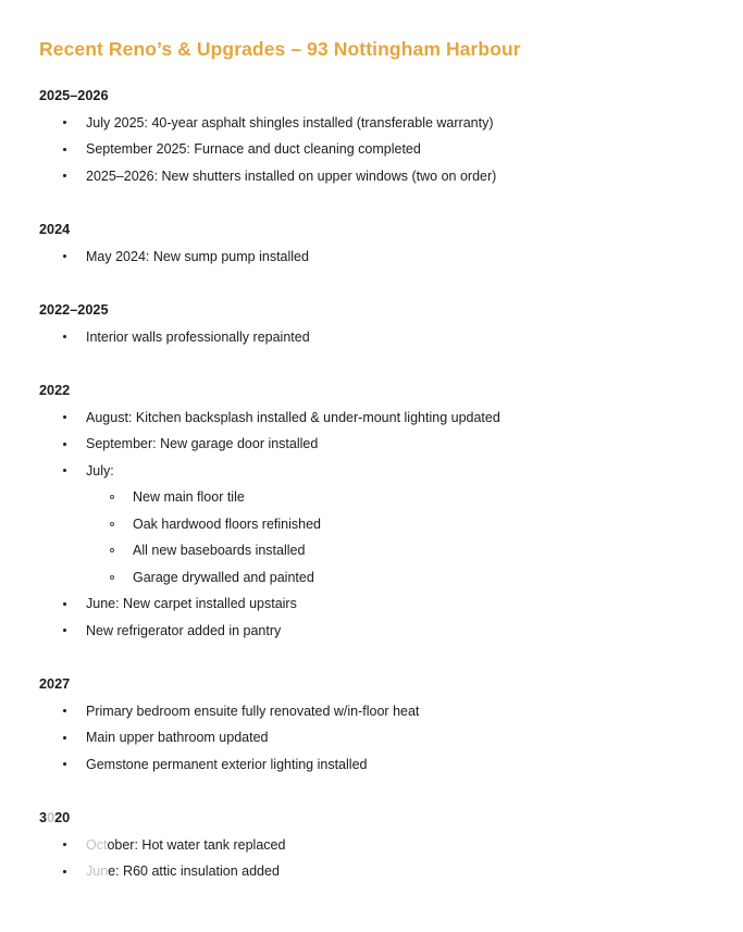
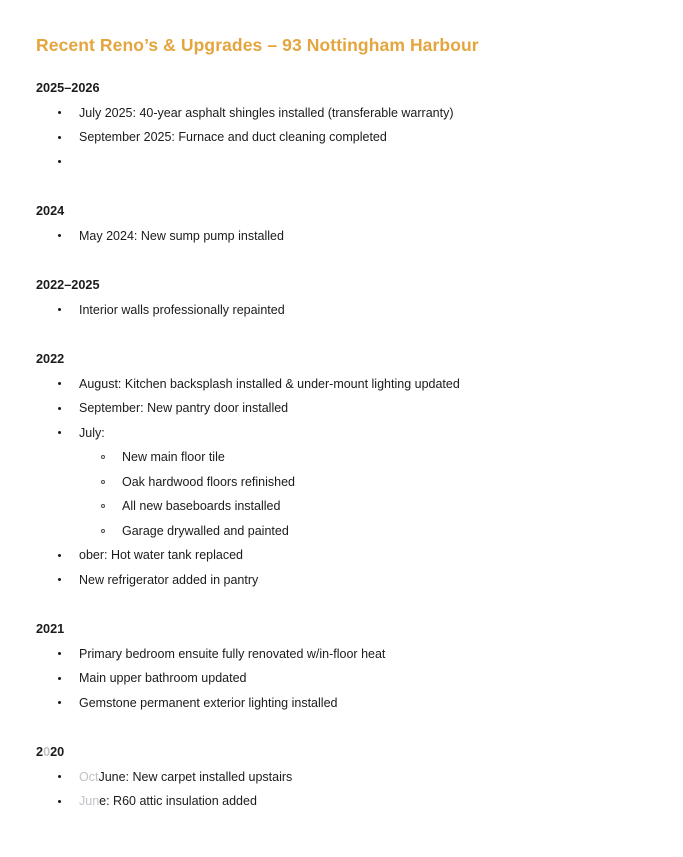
  Recent Reno’s & Upgrades – 93 Nottingham Harbour
  2025–2026
  July 2025: 40-year asphalt shingles installed (transferable warranty)
  September 2025: Furnace and duct cleaning completed
- 2025–2026: New shutters installed on upper windows (two on order)
  2024
  May 2024: New sump pump installed
  2022–2025
  Interior walls professionally repainted
  2022
  August: Kitchen backsplash installed & under-mount lighting updated
- September: New garage door installed
+ September: New pantry door installed
  July:
  New main floor tile
  Oak hardwood floors refinished
  All new baseboards installed
  Garage drywalled and painted
- June: New carpet installed upstairs
+ ober: Hot water tank replaced
  New refrigerator added in pantry
- 2027
+ 2021
  Primary bedroom ensuite fully renovated w/in-floor heat
  Main upper bathroom updated
  Gemstone permanent exterior lighting installed
- 3
+ 2
  0
  20
- October: Hot water tank replaced
+ OctJune: New carpet installed upstairs
  June: R60 attic insulation added
